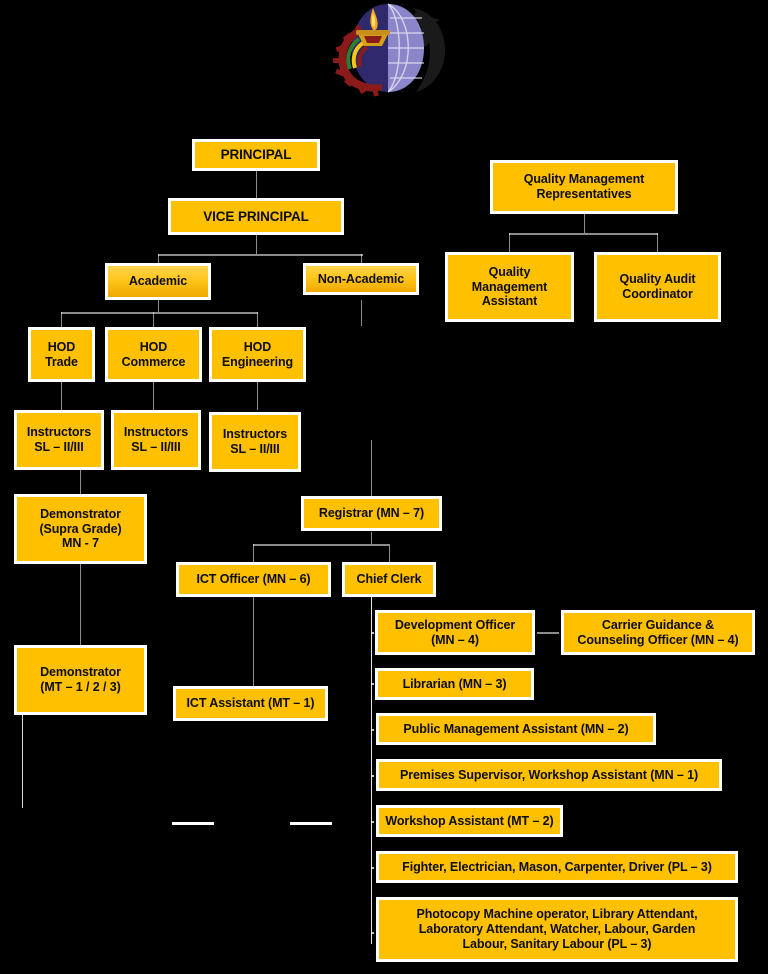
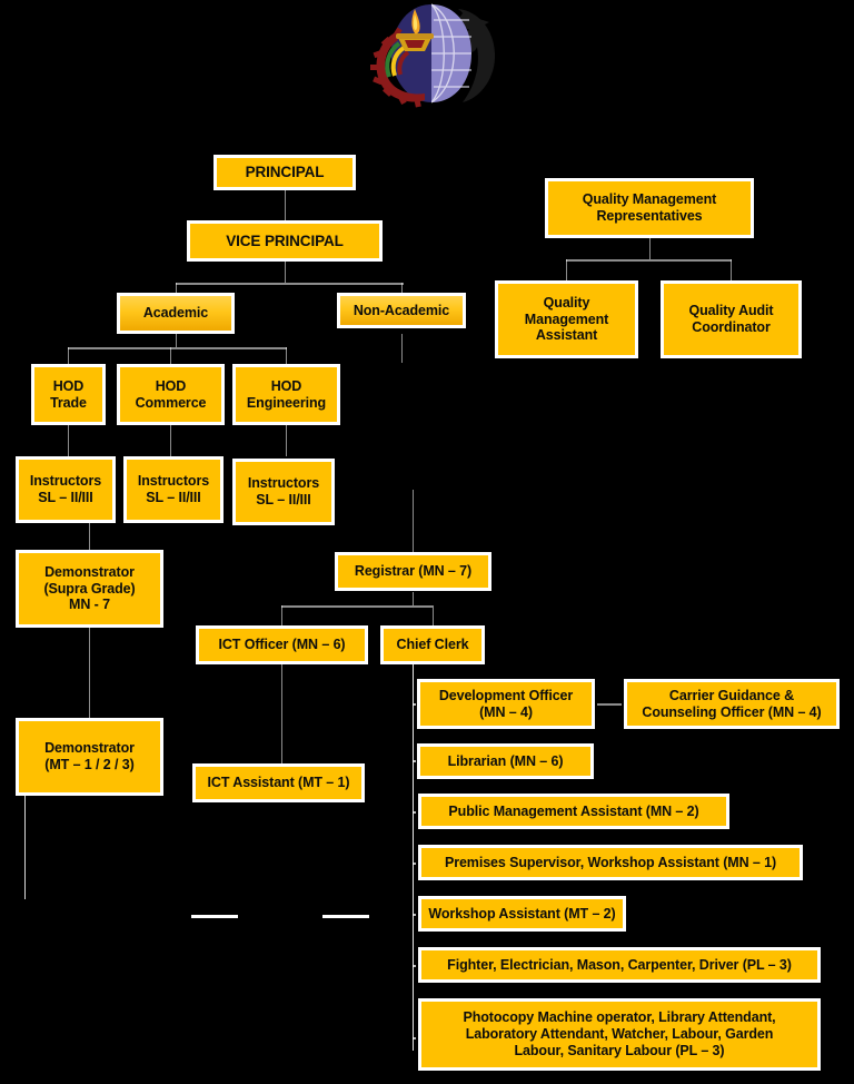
  PRINCIPAL
  VICE PRINCIPAL
  Quality Management
  Representatives
  Academic
  Non-Academic
  Quality
  Management
  Assistant
  Quality Audit
  Coordinator
  HOD
  Trade
  HOD
  Commerce
  HOD
  Engineering
  Instructors
  SL – II/III
  Instructors
  SL – II/III
  Instructors
  SL – II/III
  Demonstrator
  (Supra Grade)
  MN - 7
  Registrar (MN – 7)
  ICT Officer (MN – 6)
  Chief Clerk
  Development Officer
  (MN – 4)
  Carrier Guidance &
  Counseling Officer (MN – 4)
- Librarian (MN – 3)
+ Librarian (MN – 6)
  Demonstrator
  (MT – 1 / 2 / 3)
  ICT Assistant (MT – 1)
  Public Management Assistant (MN – 2)
  Premises Supervisor, Workshop Assistant (MN – 1)
  Workshop Assistant (MT – 2)
  Fighter, Electrician, Mason, Carpenter, Driver (PL – 3)
  Photocopy Machine operator, Library Attendant,
  Laboratory Attendant, Watcher, Labour, Garden
  Labour, Sanitary Labour (PL – 3)
